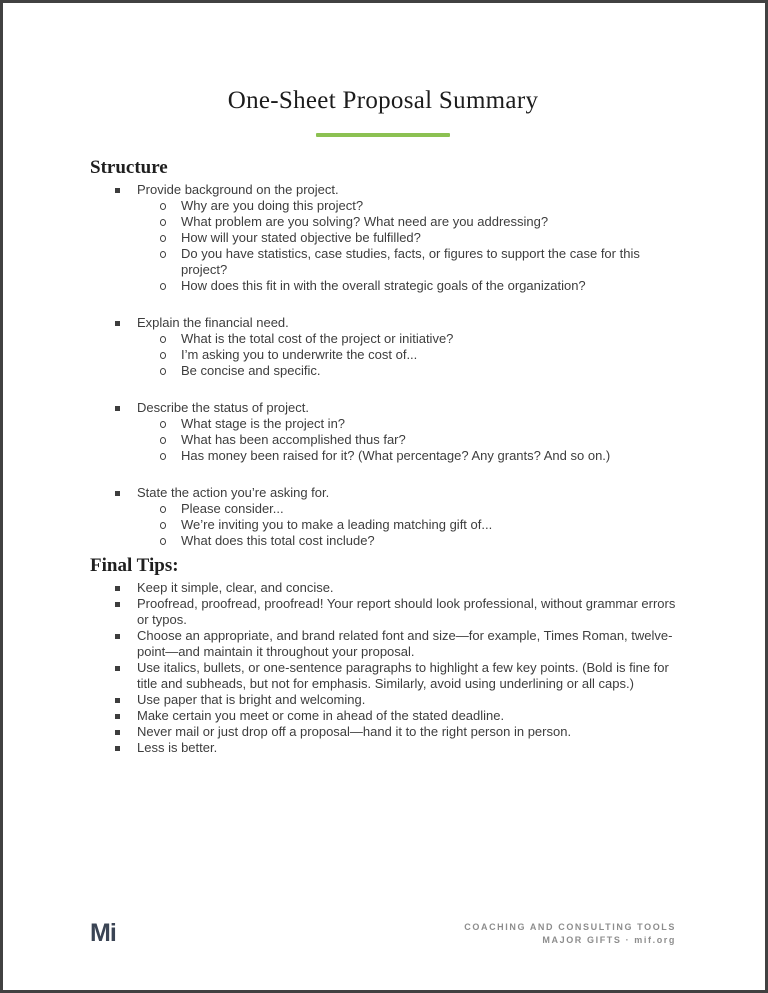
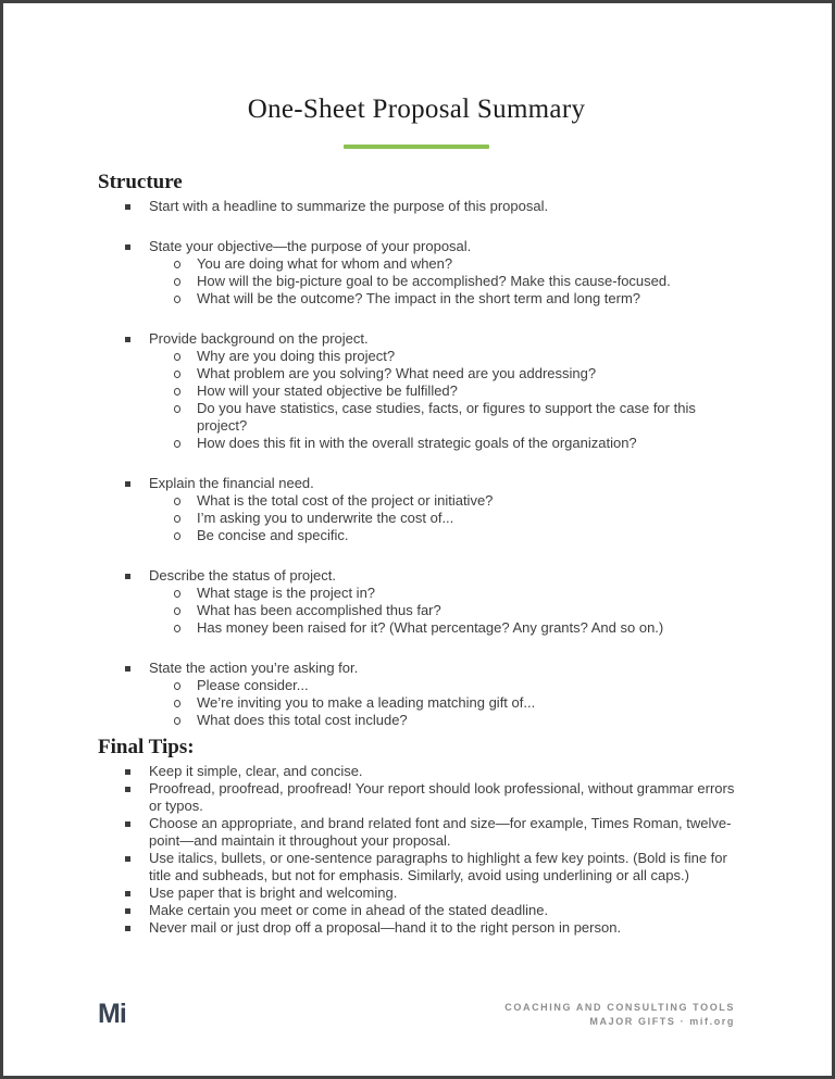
  One-Sheet Proposal Summary
  Structure
+ Start with a headline to summarize the purpose of this proposal.
+ State your objective—the purpose of your proposal.
+ You are doing what for whom and when?
+ How will the big-picture goal to be accomplished? Make this cause-focused.
+ What will be the outcome? The impact in the short term and long term?
  Provide background on the project.
  Why are you doing this project?
  What problem are you solving? What need are you addressing?
  How will your stated objective be fulfilled?
  Do you have statistics, case studies, facts, or figures to support the case for this project?
  How does this fit in with the overall strategic goals of the organization?
  Explain the financial need.
  What is the total cost of the project or initiative?
  I’m asking you to underwrite the cost of...
  Be concise and specific.
  Describe the status of project.
  What stage is the project in?
  What has been accomplished thus far?
  Has money been raised for it? (What percentage? Any grants? And so on.)
  State the action you’re asking for.
  Please consider...
  We’re inviting you to make a leading matching gift of...
  What does this total cost include?
  Final Tips:
  Keep it simple, clear, and concise.
  Proofread, proofread, proofread! Your report should look professional, without grammar errors or typos.
  Choose an appropriate, and brand related font and size—for example, Times Roman, twelve-point—and maintain it throughout your proposal.
  Use italics, bullets, or one-sentence paragraphs to highlight a few key points. (Bold is fine for title and subheads, but not for emphasis. Similarly, avoid using underlining or all caps.)
  Use paper that is bright and welcoming.
  Make certain you meet or come in ahead of the stated deadline.
  Never mail or just drop off a proposal—hand it to the right person in person.
- Less is better.
  Mi
  COACHING AND CONSULTING TOOLS
  MAJOR GIFTS · mif.org
